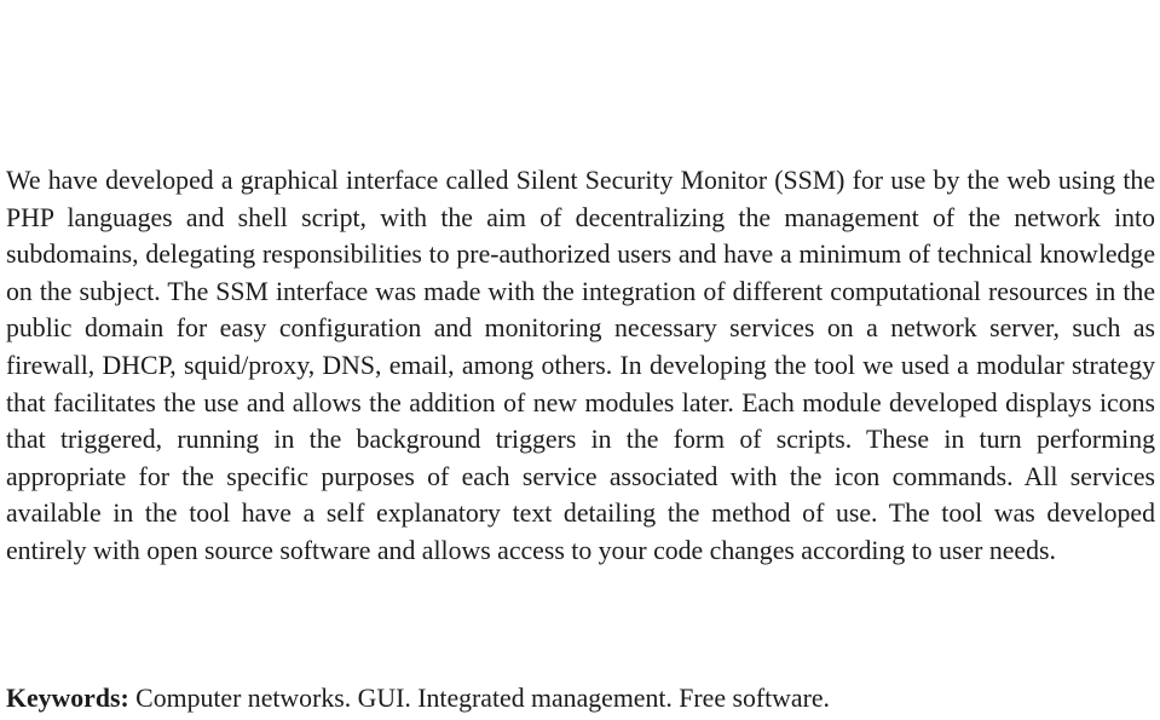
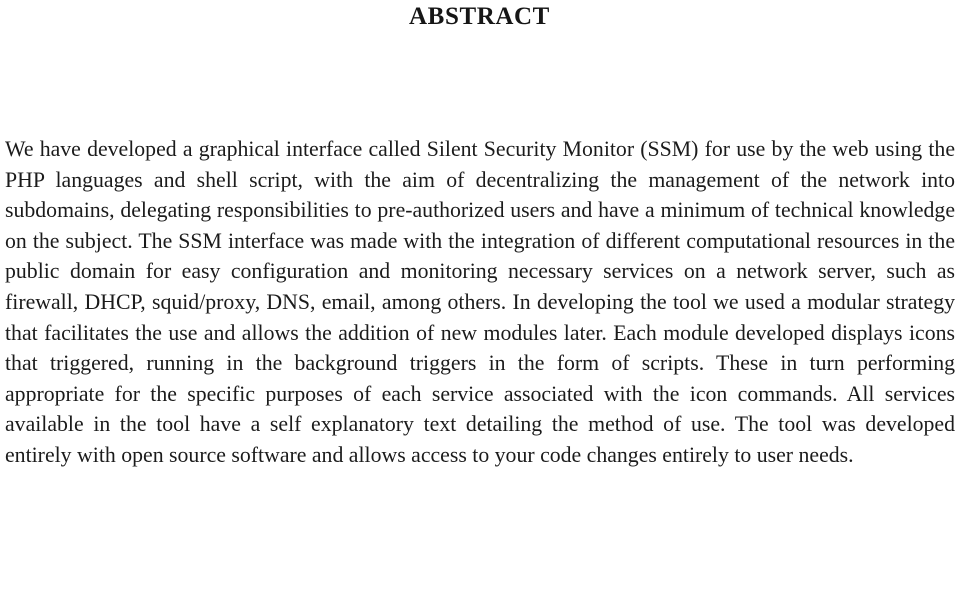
+ ABSTRACT
- We have developed a graphical interface called Silent Security Monitor (SSM) for use by the web using the PHP languages and shell script, with the aim of decentralizing the management of the network into subdomains, delegating responsibilities to pre-authorized users and have a minimum of technical knowledge on the subject. The SSM interface was made with the integration of different computational resources in the public domain for easy configuration and monitoring necessary services on a network server, such as firewall, DHCP, squid/proxy, DNS, email, among others. In developing the tool we used a modular strategy that facilitates the use and allows the addition of new modules later. Each module developed displays icons that triggered, running in the background triggers in the form of scripts. These in turn performing appropriate for the specific purposes of each service associated with the icon commands. All services available in the tool have a self explanatory text detailing the method of use. The tool was developed entirely with open source software and allows access to your code changes according to user needs.
+ We have developed a graphical interface called Silent Security Monitor (SSM) for use by the web using the PHP languages and shell script, with the aim of decentralizing the management of the network into subdomains, delegating responsibilities to pre-authorized users and have a minimum of technical knowledge on the subject. The SSM interface was made with the integration of different computational resources in the public domain for easy configuration and monitoring necessary services on a network server, such as firewall, DHCP, squid/proxy, DNS, email, among others. In developing the tool we used a modular strategy that facilitates the use and allows the addition of new modules later. Each module developed displays icons that triggered, running in the background triggers in the form of scripts. These in turn performing appropriate for the specific purposes of each service associated with the icon commands. All services available in the tool have a self explanatory text detailing the method of use. The tool was developed entirely with open source software and allows access to your code changes entirely to user needs.
- Keywords: Computer networks. GUI. Integrated management. Free software.
